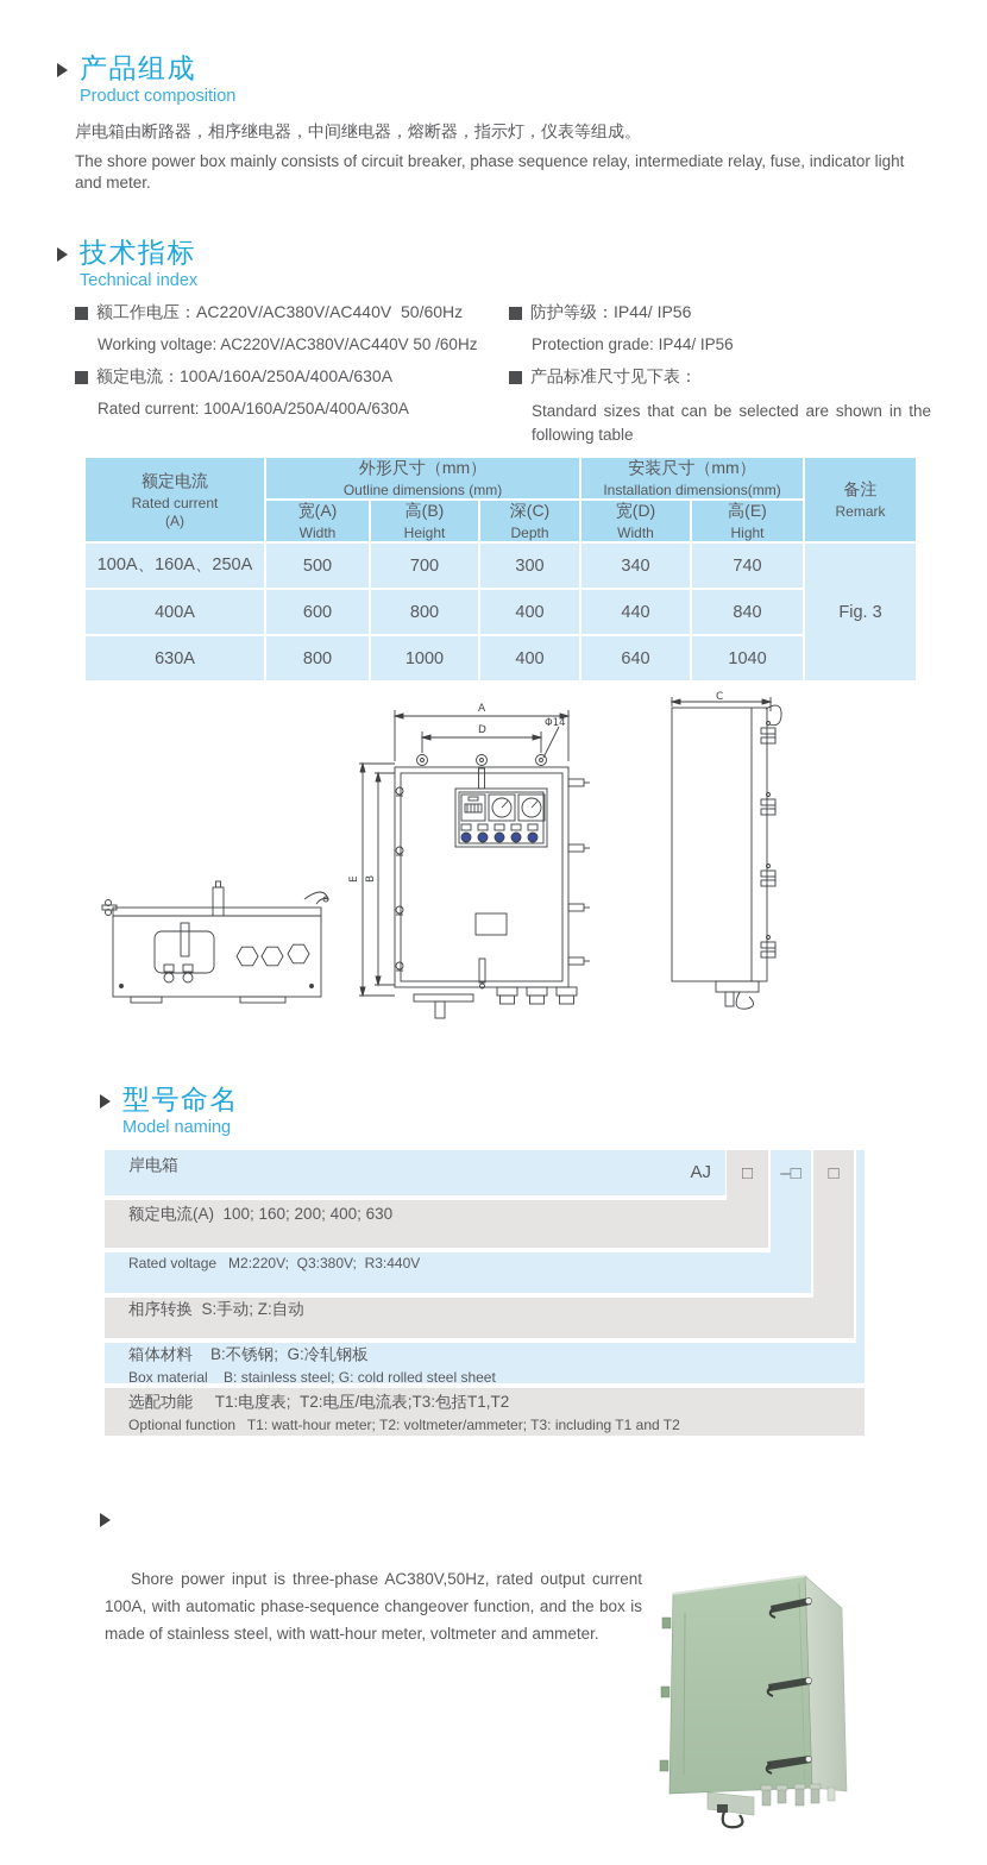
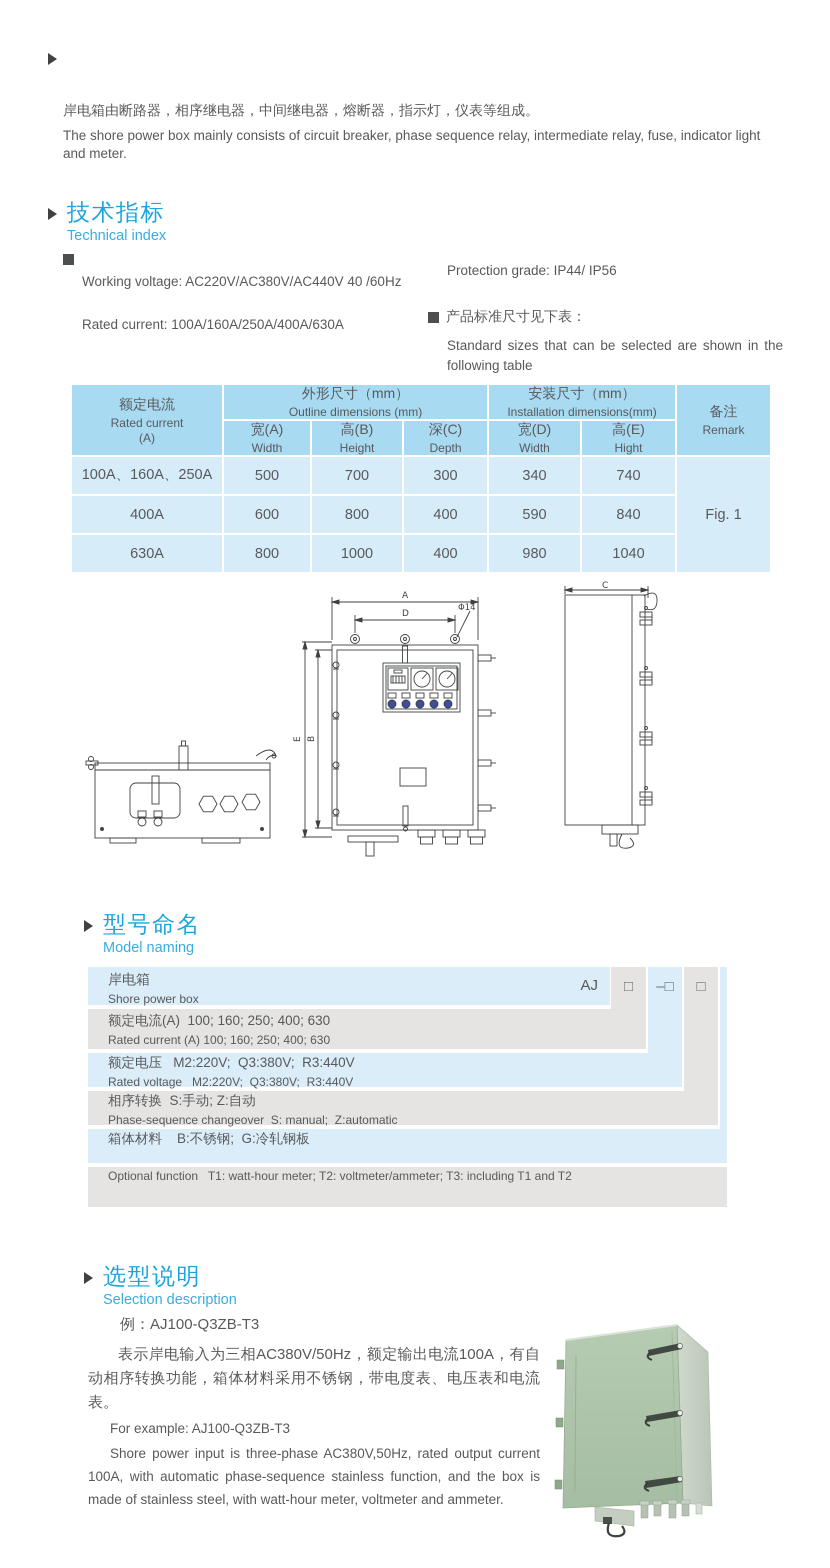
- 产品组成
- Product composition
  岸电箱由断路器，相序继电器，中间继电器，熔断器，指示灯，仪表等组成。
  The shore power box mainly consists of circuit breaker, phase sequence relay, intermediate relay, fuse, indicator light and meter.
  技术指标
  Technical index
- 额工作电压：AC220V/AC380V/AC440V 50/60Hz
- Working voltage: AC220V/AC380V/AC440V 50 /60Hz
+ Working voltage: AC220V/AC380V/AC440V 40 /60Hz
- 额定电流：100A/160A/250A/400A/630A
  Rated current: 100A/160A/250A/400A/630A
- 防护等级：IP44/ IP56
  Protection grade: IP44/ IP56
  产品标准尺寸见下表：
  Standard sizes that can be selected are shown in the following table
  额定电流 Rated current (A)	外形尺寸（mm） Outline dimensions (mm)	安装尺寸（mm） Installation dimensions(mm)	备注 Remark
  宽(A)Width	高(B)Height	深(C)Depth	宽(D)Width	高(E)Hight
- 100A、160A、250A	500	700	300	340	740	Fig. 3
+ 100A、160A、250A	500	700	300	340	740	Fig. 1
- 400A	600	800	400	440	840
+ 400A	600	800	400	590	840
- 630A	800	1000	400	640	1040
+ 630A	800	1000	400	980	1040
  A
  D
  Φ14
  C
  型号命名
  Model naming
  岸电箱
+ Shore power box
  AJ
  □
  –□
  □
- 额定电流(A) 100; 160; 200; 400; 630
+ 额定电流(A) 100; 160; 250; 400; 630
+ Rated current (A) 100; 160; 250; 400; 630
+ 额定电压 M2:220V; Q3:380V; R3:440V
  Rated voltage M2:220V; Q3:380V; R3:440V
  相序转换 S:手动; Z:自动
+ Phase-sequence changeover S: manual; Z:automatic
  箱体材料 B:不锈钢; G:冷轧钢板
- Box material B: stainless steel; G: cold rolled steel sheet
- 选配功能 T1:电度表; T2:电压/电流表;T3:包括T1,T2
  Optional function T1: watt-hour meter; T2: voltmeter/ammeter; T3: including T1 and T2
+ 选型说明
+ Selection description
+ 例：AJ100-Q3ZB-T3
+ 表示岸电输入为三相AC380V/50Hz，额定输出电流100A，有自动相序转换功能，箱体材料采用不锈钢，带电度表、电压表和电流表。
+ For example: AJ100-Q3ZB-T3
- Shore power input is three-phase AC380V,50Hz, rated output current 100A, with automatic phase-sequence changeover function, and the box is made of stainless steel, with watt-hour meter, voltmeter and ammeter.
+ Shore power input is three-phase AC380V,50Hz, rated output current 100A, with automatic phase-sequence stainless function, and the box is made of stainless steel, with watt-hour meter, voltmeter and ammeter.
